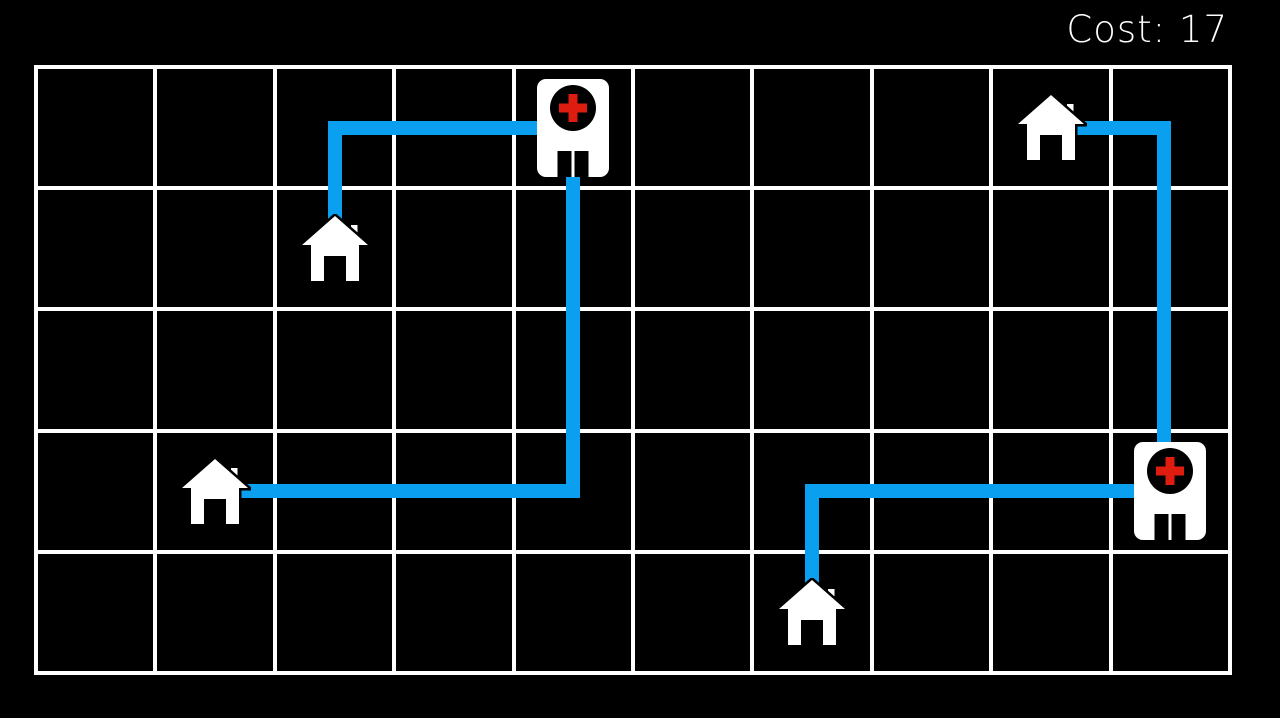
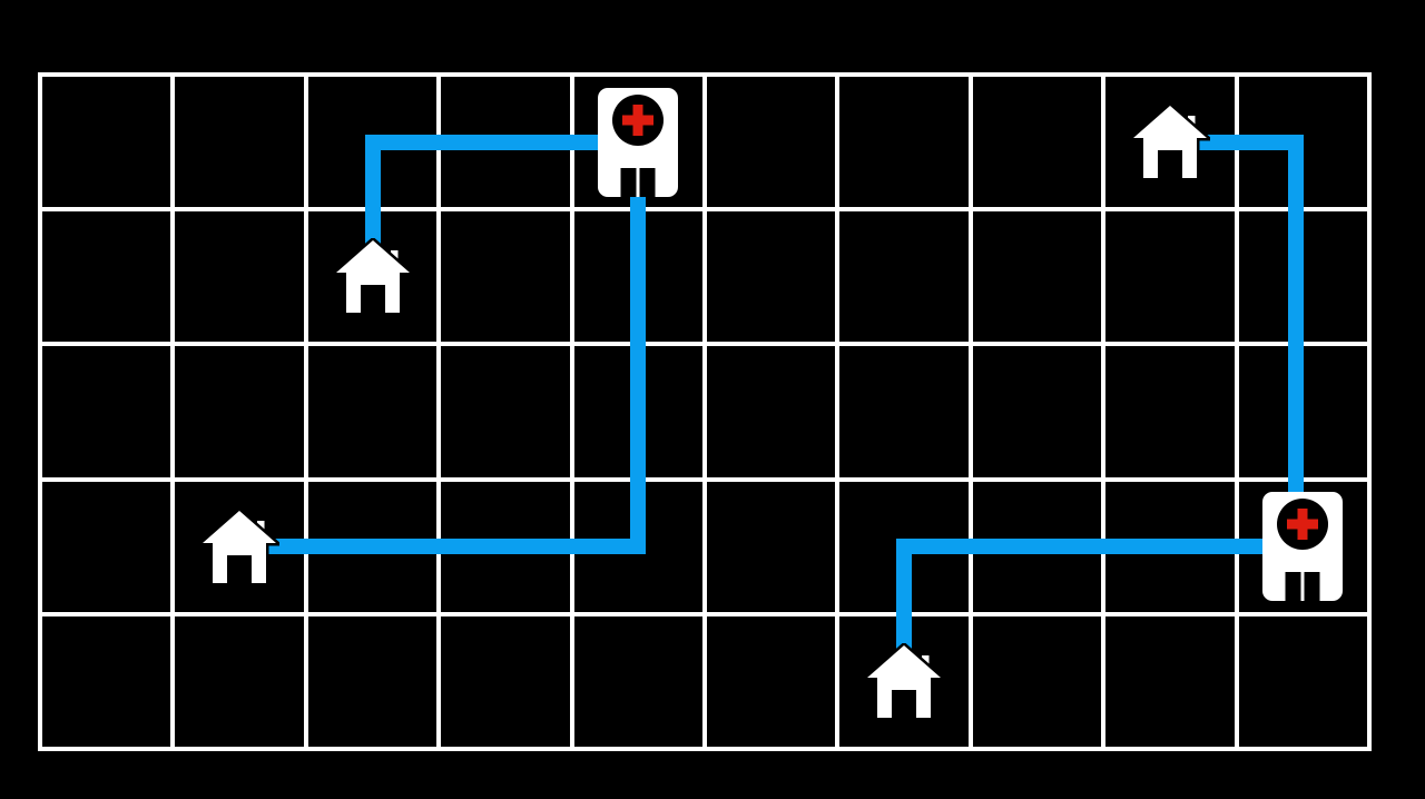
- Cost: 17
